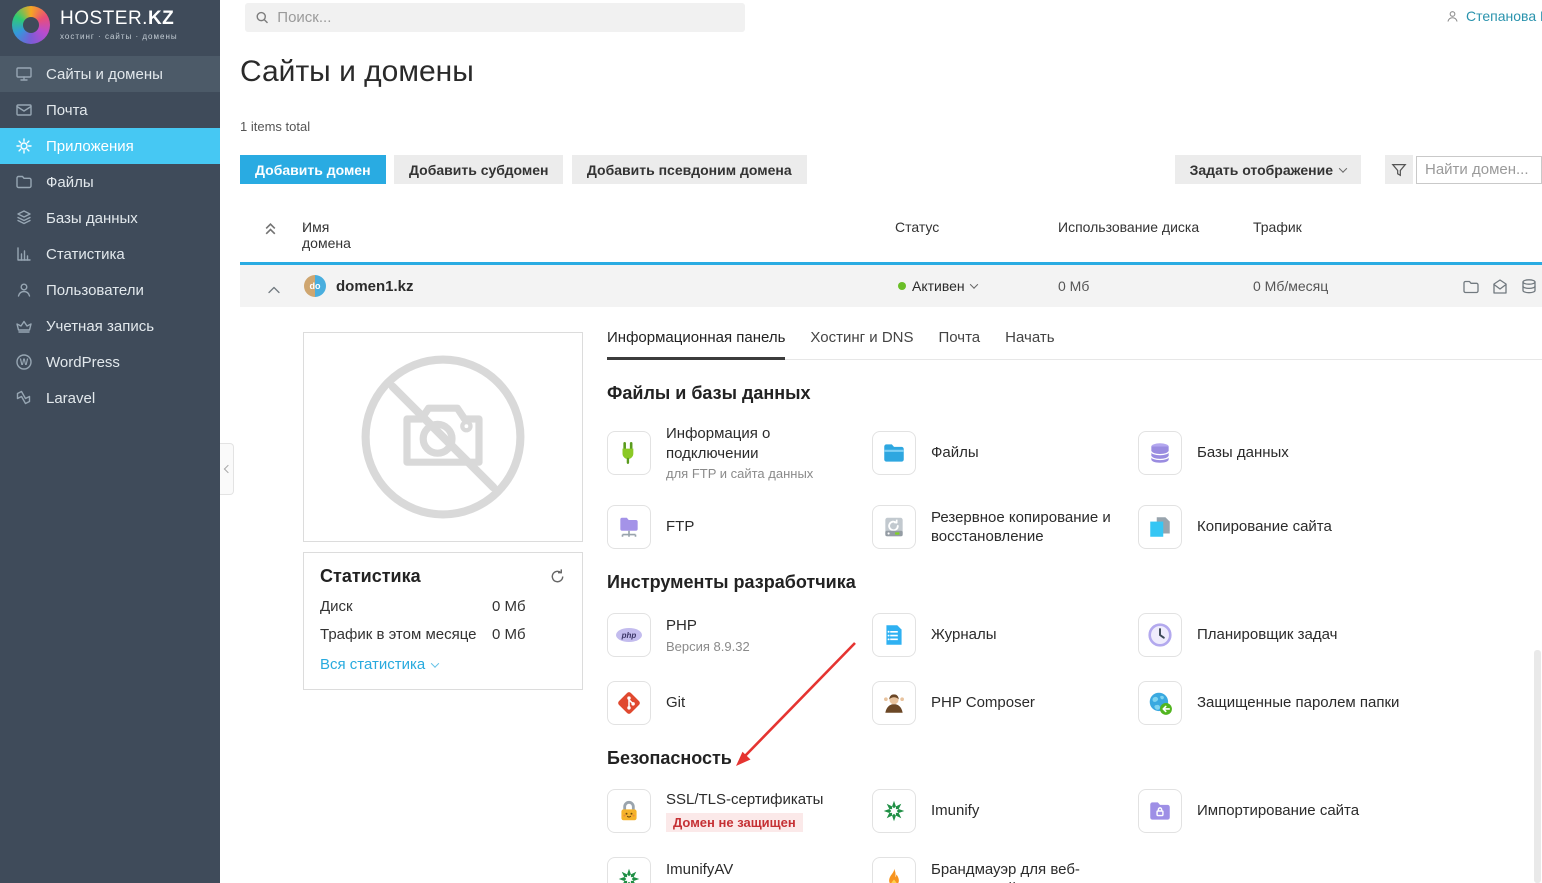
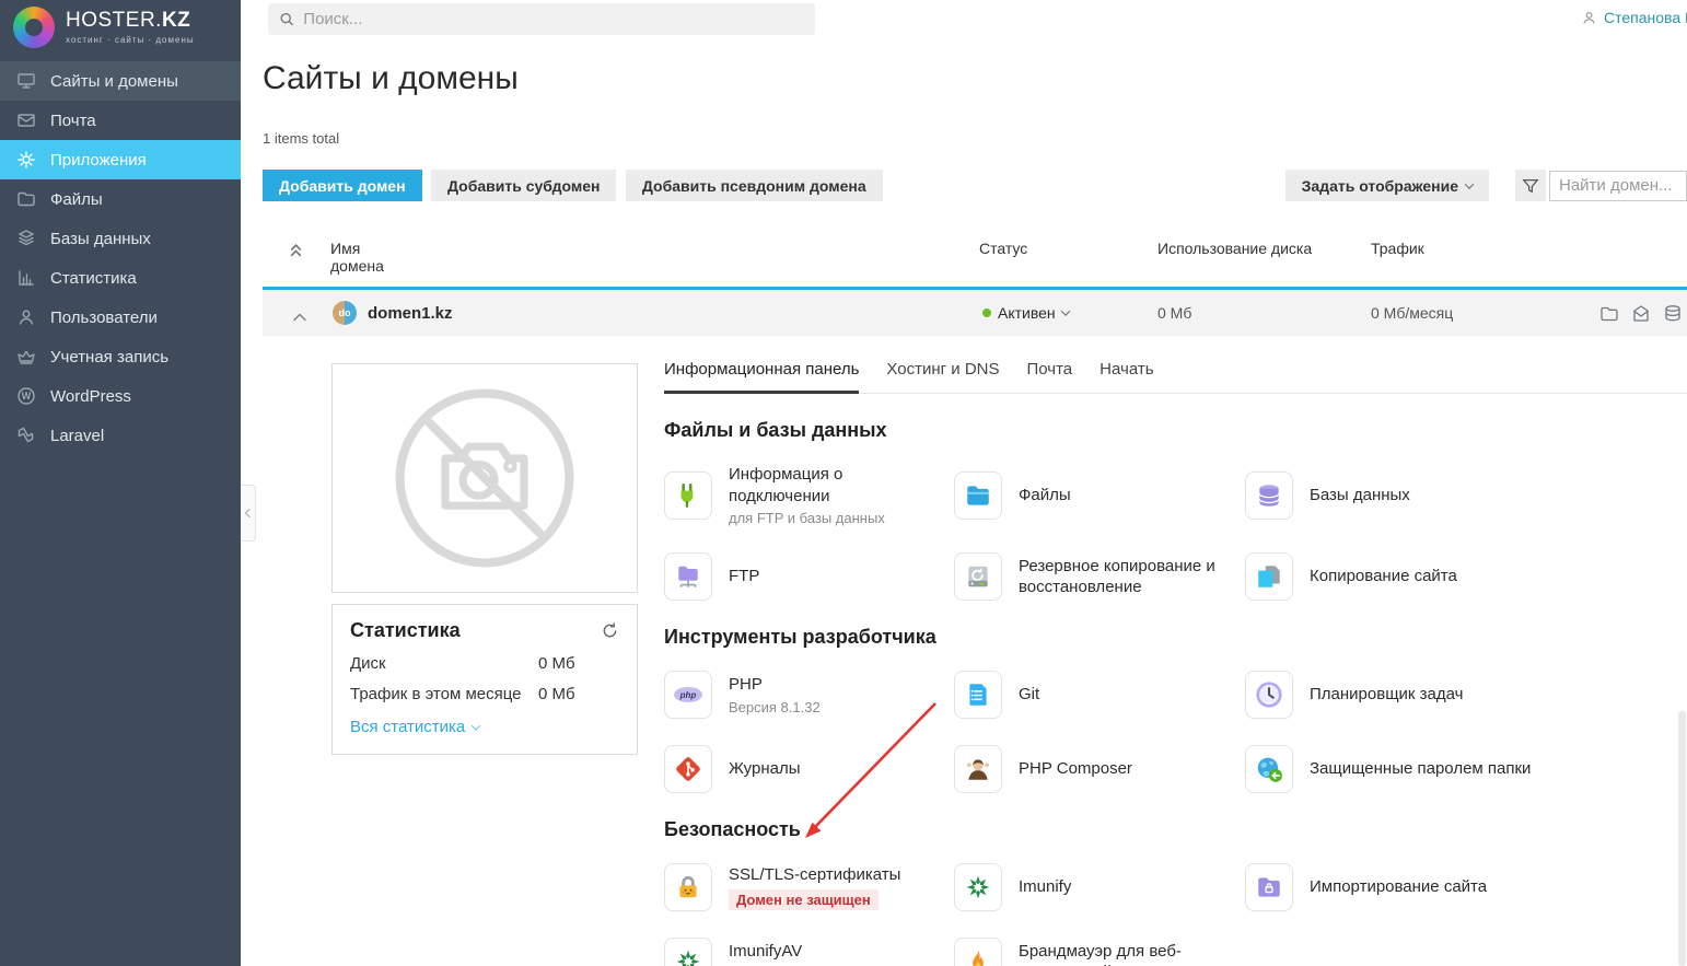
  HOSTER.KZ
  хостинг · сайты · домены
  Сайты и домены
  Почта
  Приложения
  Файлы
  Базы данных
  Статистика
  Пользователи
  Учетная запись
  W
  WordPress
  Laravel
  Поиск...
  Степанова
  Сайты и домены
  1 items total
  Добавить домен Добавить субдомен Добавить псевдоним домена
  Задать отображение
  Найти домен...
  Имя домена
  ↑
  Статус
  Использование диска
  Трафик
  do
  domen1.kz
  Активен
  0 Мб
  0 Мб/месяц
  Статистика
  Диск
  0 Мб
  Трафик в этом месяце
  0 Мб
  Вся статистика
  Информационная панель
  Хостинг и DNS
  Почта
  Начать
  Файлы и базы данных
  Информация о подключении
- для FTP и сайта данных
+ для FTP и базы данных
  Файлы
  Базы данных
  FTP
  Резервное копирование и восстановление
  Копирование сайта
  Инструменты разработчика
  php
  PHP
- Версия 8.9.32
+ Версия 8.1.32
- Журналы
+ Git
  Планировщик задач
- Git
+ Журналы
  PHP Composer
  Защищенные паролем папки
  Безопасность
  SSL/TLS-сертификаты
  Домен не защищен
  Imunify
  Импортирование сайта
  ImunifyAV
